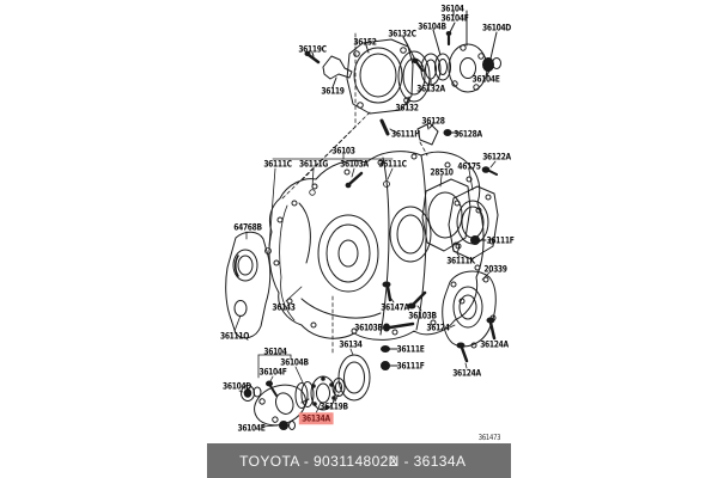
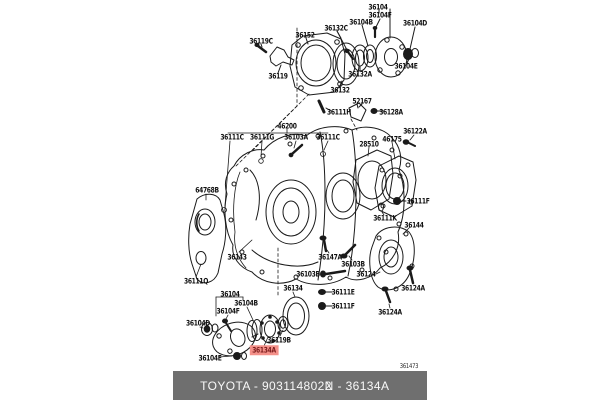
  36119C
  36119
  36152
  36132C
  36104B
  36104
  36104F
  36104D
  36104E
  36132A
  36132
- 36128
+ 52167
  36111H
  36128A
- 36103
+ 46200
  36111C
  36111G
  36103A
  36111C
  36122A
  46175
  28510
  64768B
  36111F
  36111K
- 20339
+ 36144
  36143
  36147A
  36103B
  36103B
  36124
  36124A
  36111Q
  36134
  36111E
  36104
  36104B
  36111F
  36104F
  36124A
  36104D
  36119B
  36134A
  36104E
  361473
  TOYOTA - 9031148022
  N - 36134A
